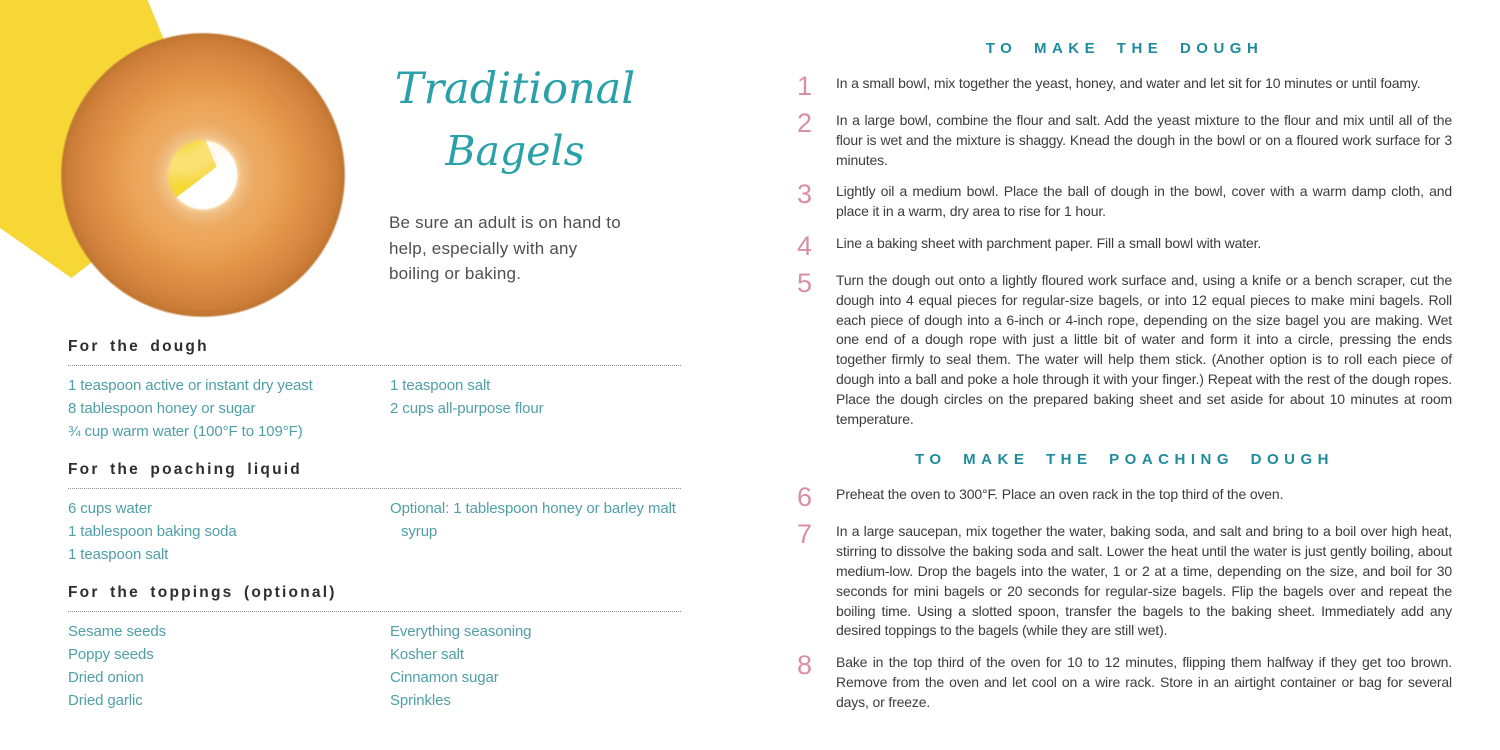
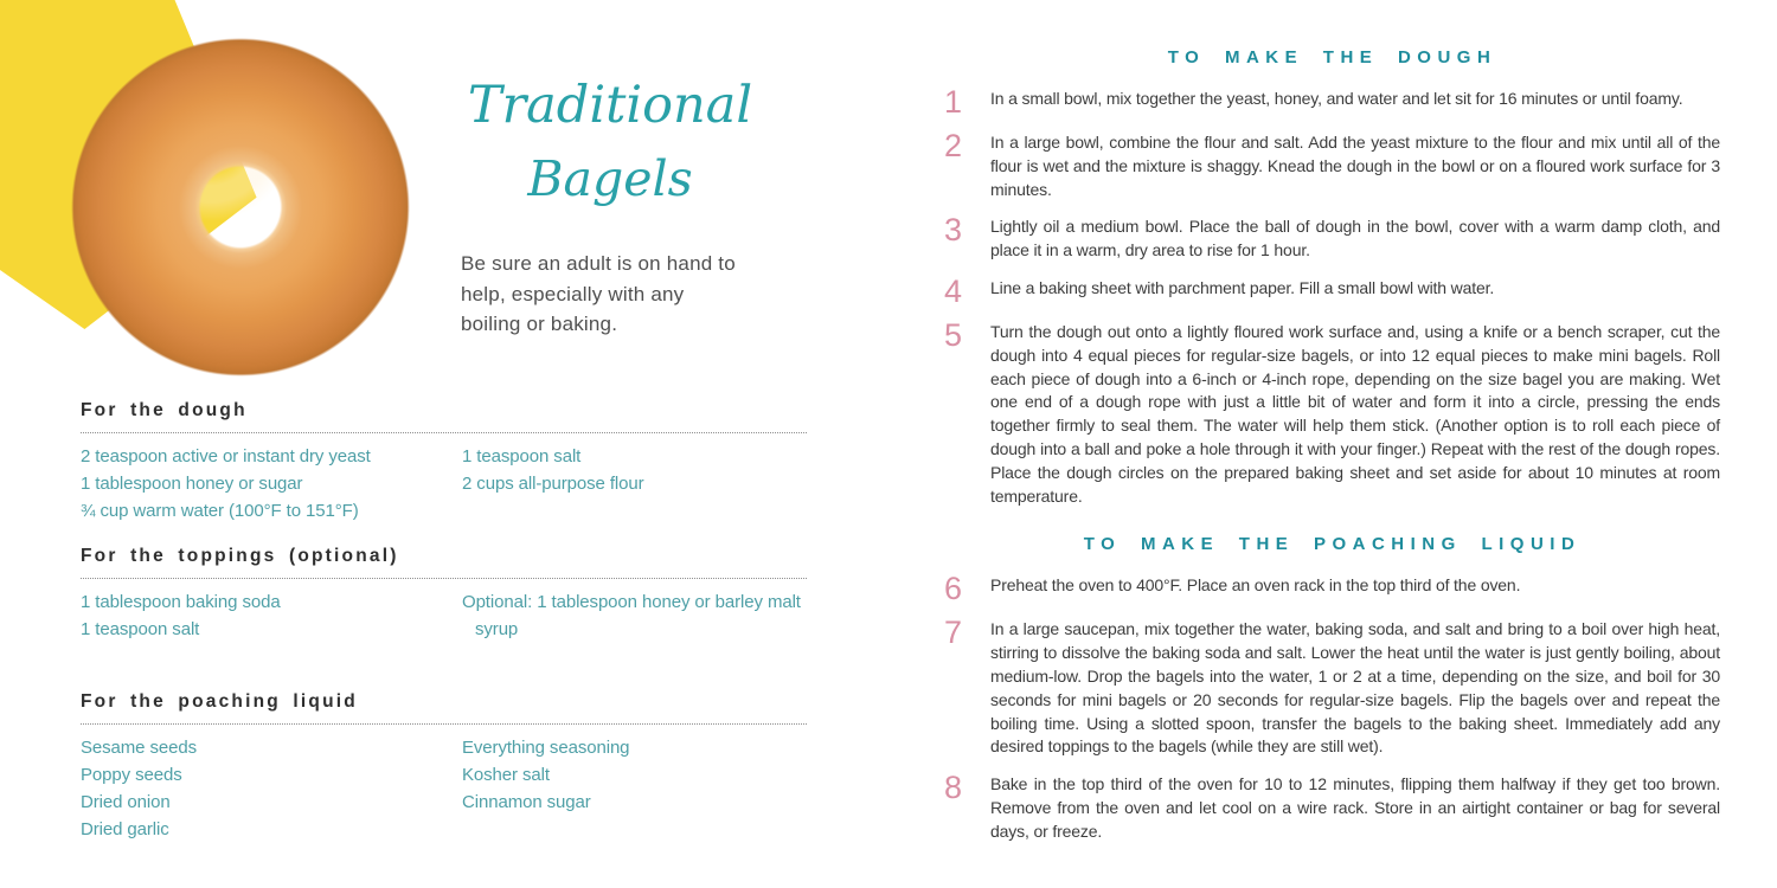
  Traditional
  Bagels
  Be sure an adult is on hand to help, especially with any boiling or baking.
  For the dough
- 1 teaspoon active or instant dry yeast
+ 2 teaspoon active or instant dry yeast
- 8 tablespoon honey or sugar
+ 1 tablespoon honey or sugar
- ¾ cup warm water (100°F to 109°F)
+ ¾ cup warm water (100°F to 151°F)
  1 teaspoon salt
  2 cups all-purpose flour
- For the poaching liquid
+ For the toppings (optional)
- 6 cups water
  1 tablespoon baking soda
  1 teaspoon salt
  Optional: 1 tablespoon honey or barley malt syrup
- For the toppings (optional)
+ For the poaching liquid
  Sesame seeds
  Poppy seeds
  Dried onion
  Dried garlic
  Everything seasoning
  Kosher salt
  Cinnamon sugar
- Sprinkles
  TO MAKE THE DOUGH
  1
- In a small bowl, mix together the yeast, honey, and water and let sit for 10 minutes or until foamy.
+ In a small bowl, mix together the yeast, honey, and water and let sit for 16 minutes or until foamy.
  2
  In a large bowl, combine the flour and salt. Add the yeast mixture to the flour and mix until all of the flour is wet and the mixture is shaggy. Knead the dough in the bowl or on a floured work surface for 3 minutes.
  3
  Lightly oil a medium bowl. Place the ball of dough in the bowl, cover with a warm damp cloth, and place it in a warm, dry area to rise for 1 hour.
  4
  Line a baking sheet with parchment paper. Fill a small bowl with water.
  5
  Turn the dough out onto a lightly floured work surface and, using a knife or a bench scraper, cut the dough into 4 equal pieces for regular-size bagels, or into 12 equal pieces to make mini bagels. Roll each piece of dough into a 6-inch or 4-inch rope, depending on the size bagel you are making. Wet one end of a dough rope with just a little bit of water and form it into a circle, pressing the ends together firmly to seal them. The water will help them stick. (Another option is to roll each piece of dough into a ball and poke a hole through it with your finger.) Repeat with the rest of the dough ropes. Place the dough circles on the prepared baking sheet and set aside for about 10 minutes at room temperature.
- TO MAKE THE POACHING DOUGH
+ TO MAKE THE POACHING LIQUID
  6
- Preheat the oven to 300°F. Place an oven rack in the top third of the oven.
+ Preheat the oven to 400°F. Place an oven rack in the top third of the oven.
  7
  In a large saucepan, mix together the water, baking soda, and salt and bring to a boil over high heat, stirring to dissolve the baking soda and salt. Lower the heat until the water is just gently boiling, about medium-low. Drop the bagels into the water, 1 or 2 at a time, depending on the size, and boil for 30 seconds for mini bagels or 20 seconds for regular-size bagels. Flip the bagels over and repeat the boiling time. Using a slotted spoon, transfer the bagels to the baking sheet. Immediately add any desired toppings to the bagels (while they are still wet).
  8
  Bake in the top third of the oven for 10 to 12 minutes, flipping them halfway if they get too brown. Remove from the oven and let cool on a wire rack. Store in an airtight container or bag for several days, or freeze.
